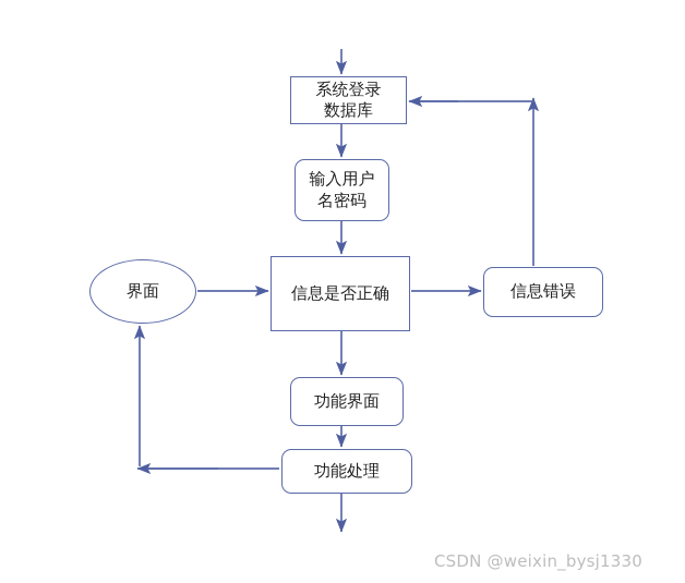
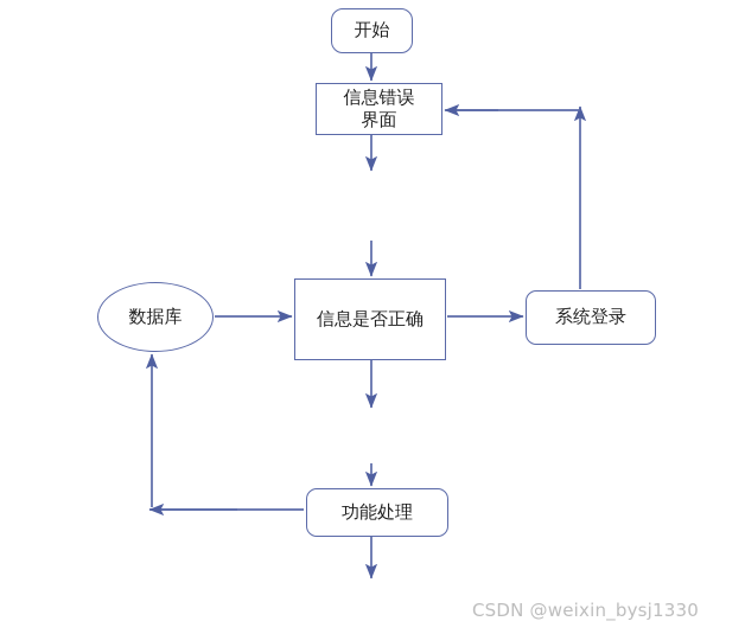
+ 开始
- 系统登录
+ 信息错误
- 数据库
+ 界面
- 输入用户
- 名密码
  信息是否正确
- 界面
+ 数据库
- 信息错误
+ 系统登录
- 功能界面
  功能处理
  CSDN @weixin_bysj1330
